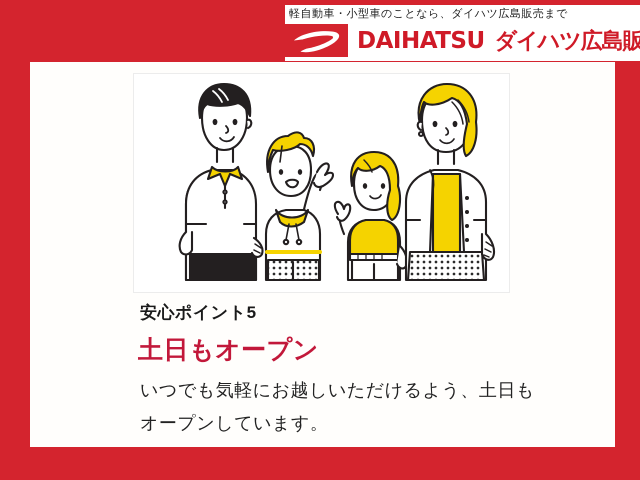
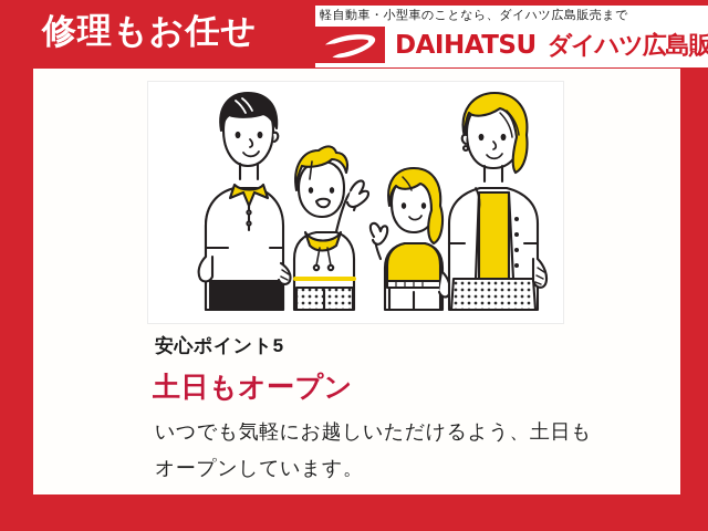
+ 修理もお任せ
  軽自動車・小型車のことなら、ダイハツ広島販売まで
  DAIHATSU
  ダイハツ広島販
  安心ポイント5
  土日もオープン
  いつでも気軽にお越しいただけるよう、土日もオープンしています。
